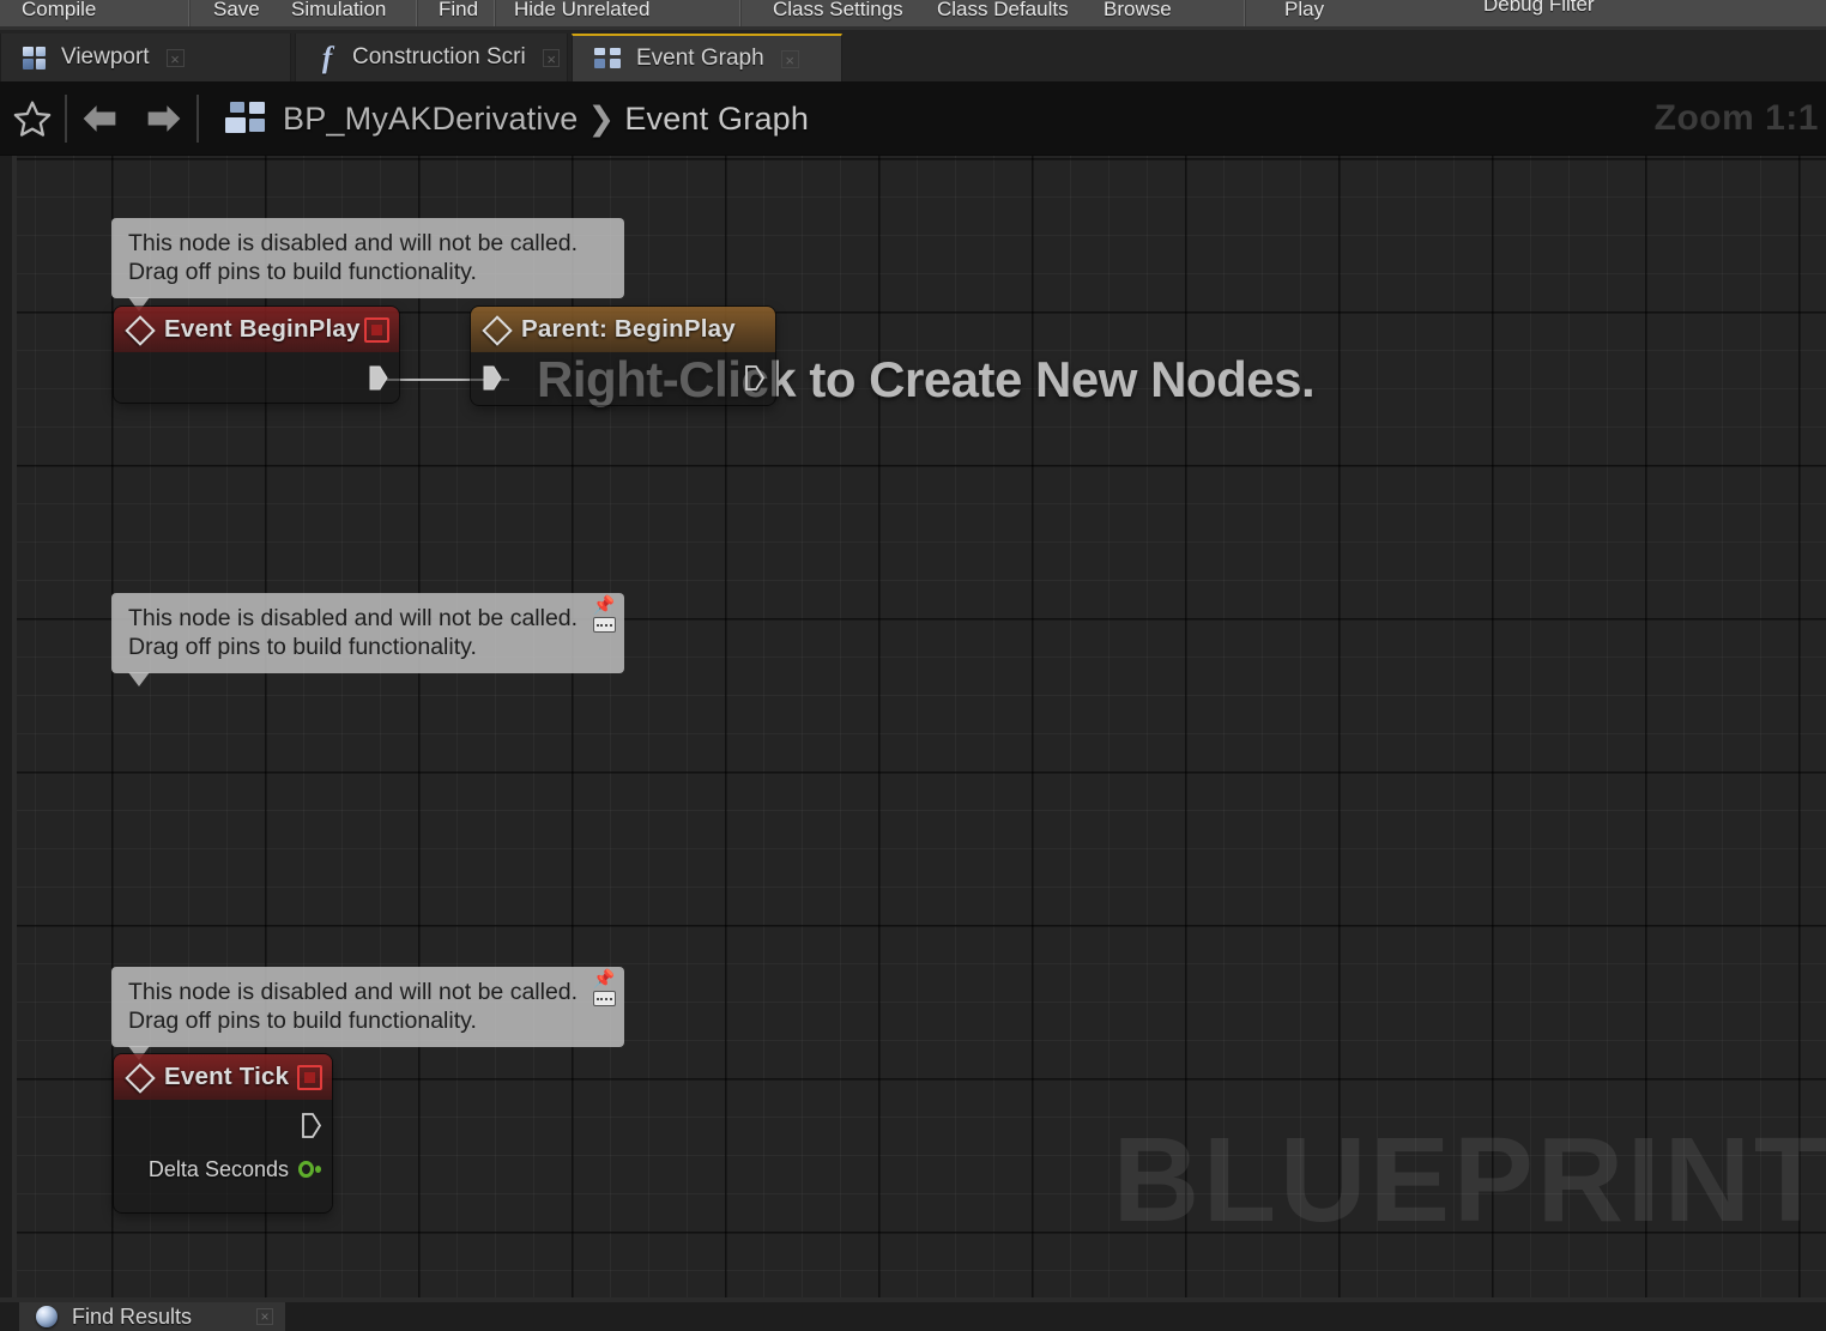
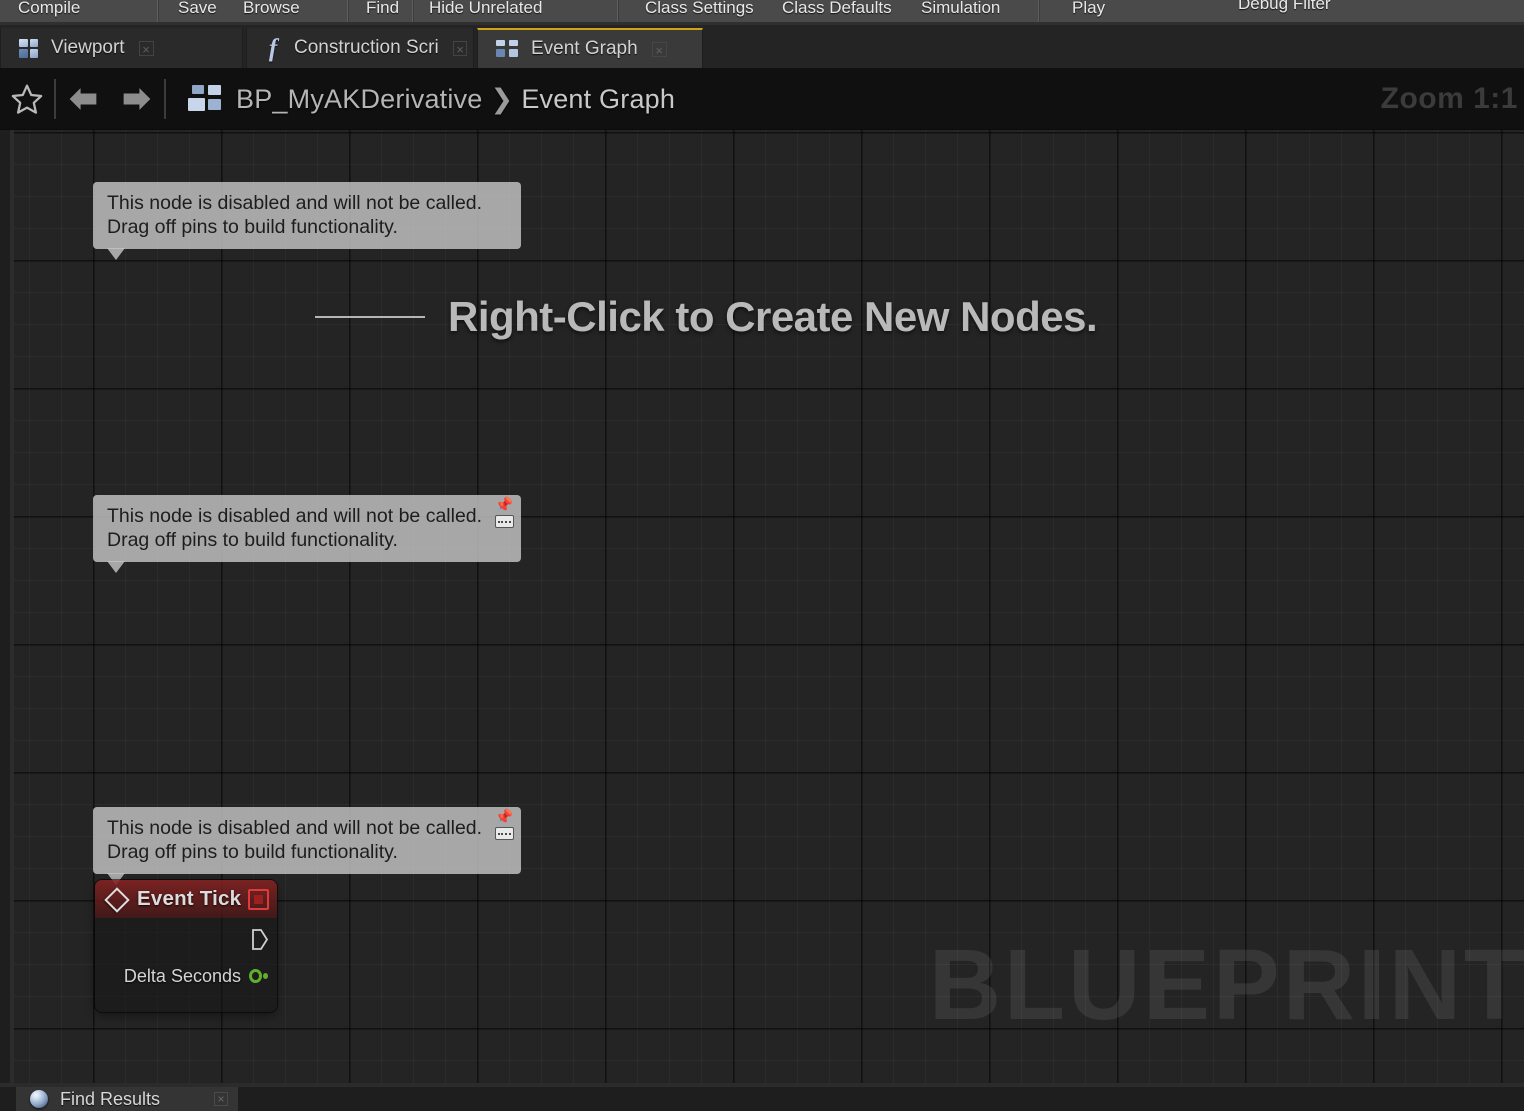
  Compile
  Save
- Simulation
+ Browse
  Find
  Hide Unrelated
  Class Settings
  Class Defaults
- Browse
+ Simulation
  Play
  Debug Filter
  Viewport
  ×
  f
  Construction Scri
  ×
  Event Graph
  ×
  BP_MyAKDerivative ❯ Event Graph
  Zoom 1:1
  Right-Click to Create New Nodes.
  BLUEPRINT
  This node is disabled and will not be called.
  Drag off pins to build functionality.
- Event BeginPlay
- Parent: BeginPlay
  This node is disabled and will not be called.
  Drag off pins to build functionality.
  📌
  This node is disabled and will not be called.
  Drag off pins to build functionality.
  📌
  Event Tick
  Delta Seconds
  Find Results
  ×
